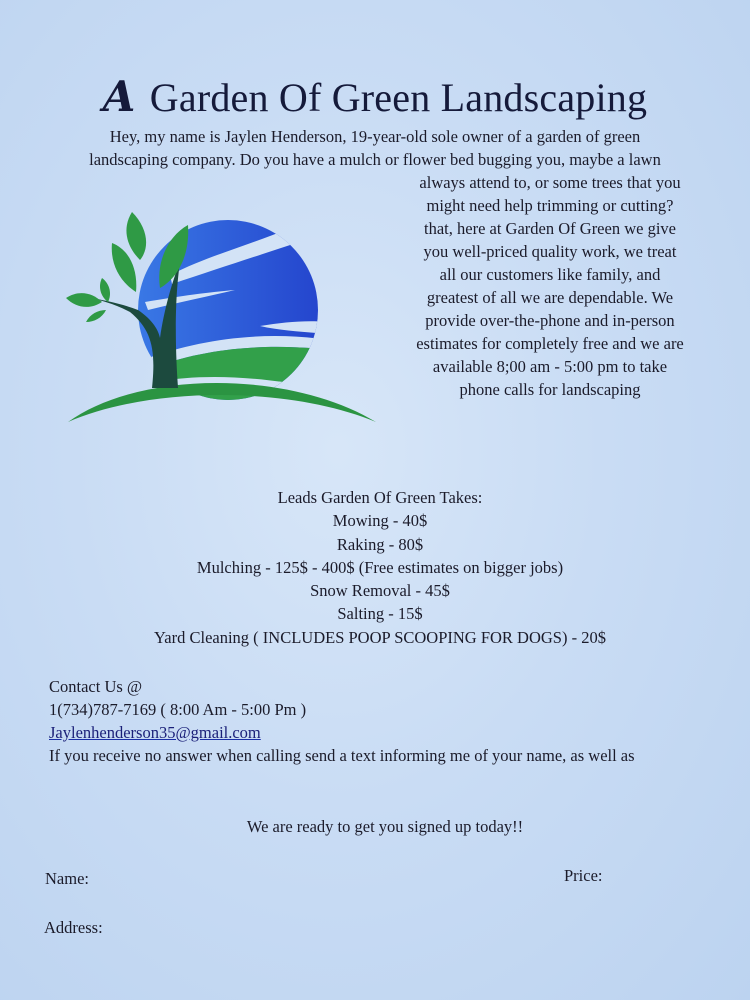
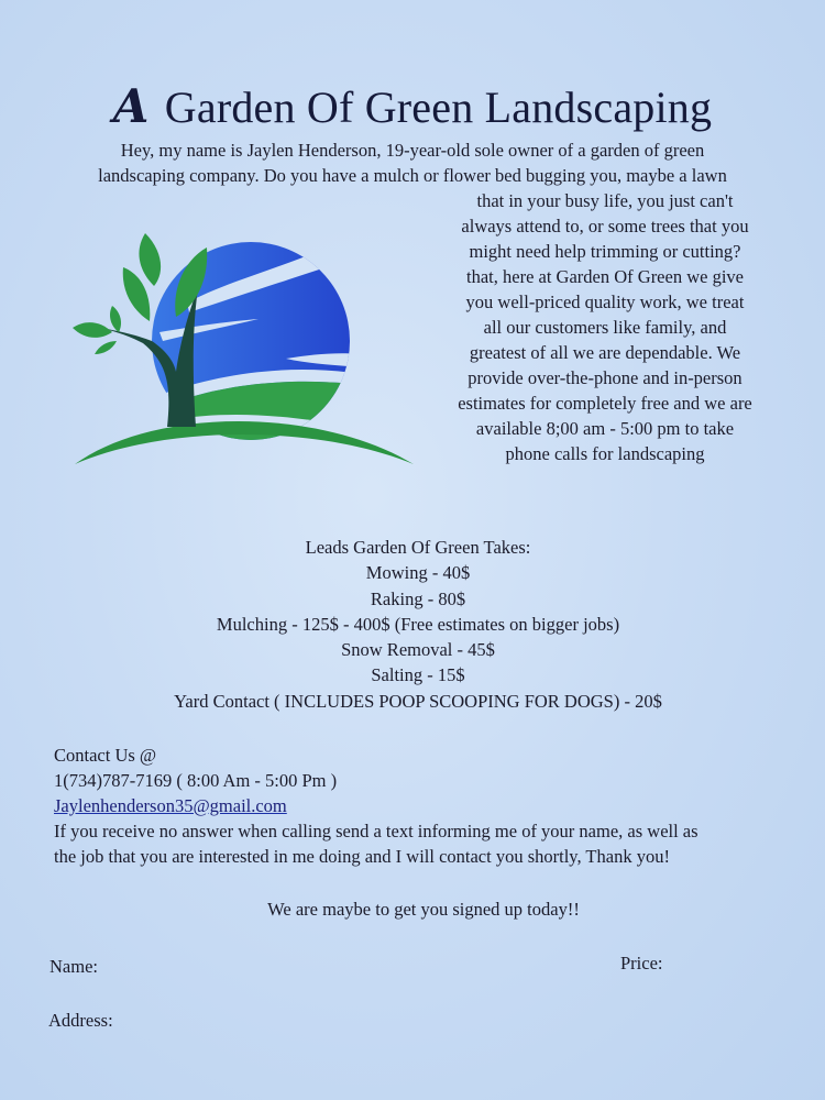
  A Garden Of Green Landscaping
  Hey, my name is Jaylen Henderson, 19-year-old sole owner of a garden of green
  landscaping company. Do you have a mulch or flower bed bugging you, maybe a lawn
+ that in your busy life, you just can't
  always attend to, or some trees that you
  might need help trimming or cutting?
  that, here at Garden Of Green we give
  you well-priced quality work, we treat
  all our customers like family, and
  greatest of all we are dependable. We
  provide over-the-phone and in-person
  estimates for completely free and we are
  available 8;00 am - 5:00 pm to take
  phone calls for landscaping
  Leads Garden Of Green Takes:
  Mowing - 40$
  Raking - 80$
  Mulching - 125$ - 400$ (Free estimates on bigger jobs)
  Snow Removal - 45$
  Salting - 15$
- Yard Cleaning ( INCLUDES POOP SCOOPING FOR DOGS) - 20$
+ Yard Contact ( INCLUDES POOP SCOOPING FOR DOGS) - 20$
  Contact Us @
  1(734)787-7169 ( 8:00 Am - 5:00 Pm )
  Jaylenhenderson35@gmail.com
  If you receive no answer when calling send a text informing me of your name, as well as
+ the job that you are interested in me doing and I will contact you shortly, Thank you!
- We are ready to get you signed up today!!
+ We are maybe to get you signed up today!!
  Name:
  Price:
  Address:
